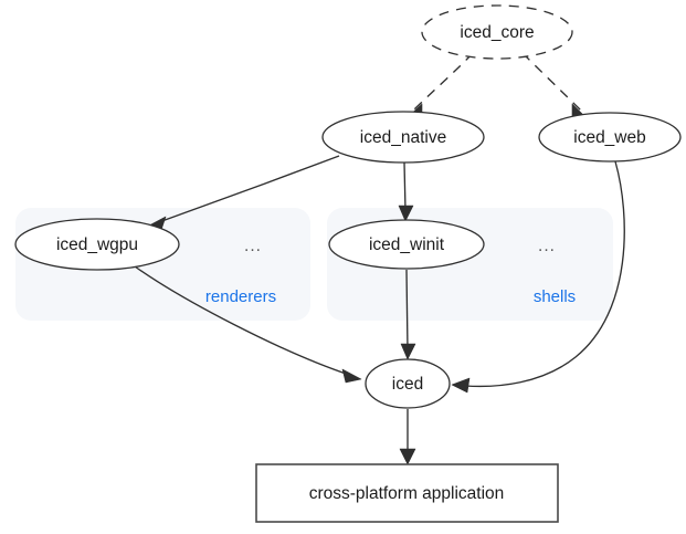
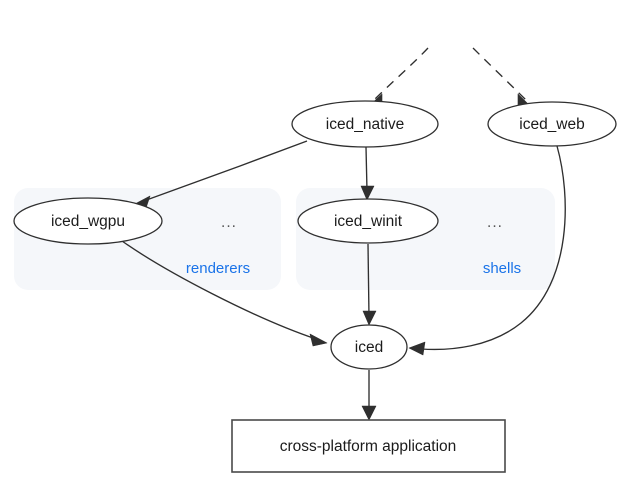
- iced_core
  iced_native
  iced_web
  iced_wgpu
  iced_winit
  iced
  cross-platform application
  renderers
  shells
  ...
  ...
